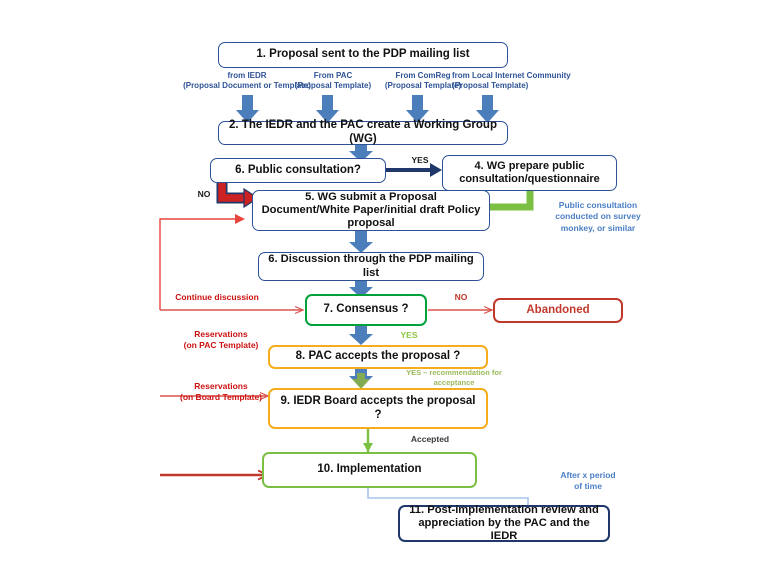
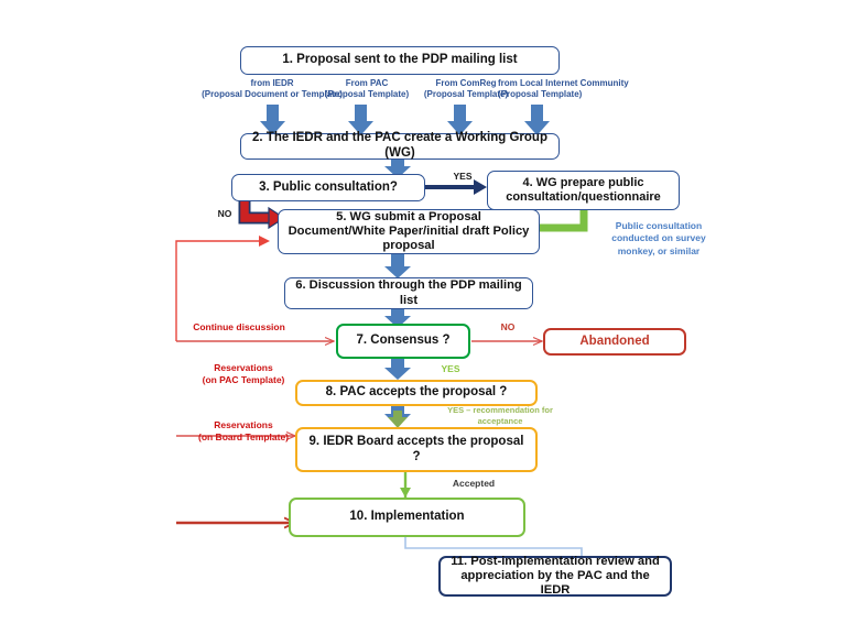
  1. Proposal sent to the PDP mailing list
  2. The IEDR and the PAC create a Working Group (WG)
- 6. Public consultation?
+ 3. Public consultation?
  4. WG prepare public consultation/questionnaire
  5. WG submit a Proposal Document/White Paper/initial draft Policy proposal
  6. Discussion through the PDP mailing list
  7. Consensus ?
  Abandoned
  8. PAC accepts the proposal ?
  9. IEDR Board accepts the proposal ?
  10. Implementation
  11. Post-implementation review and appreciation by the PAC and the IEDR
  from IEDR
  (Proposal Document or Template)
  From PAC
  (Proposal Template)
  From ComReg
  (Proposal Template)
  from Local Internet Community
  (Proposal Template)
  YES
  NO
  Public consultation conducted on survey monkey, or similar
  Continue discussion
  NO
  YES
  Reservations
  (on PAC Template)
  YES – recommendation for
  acceptance
  Reservations
  (on Board Template)
  Accepted
- After x period
- of time
